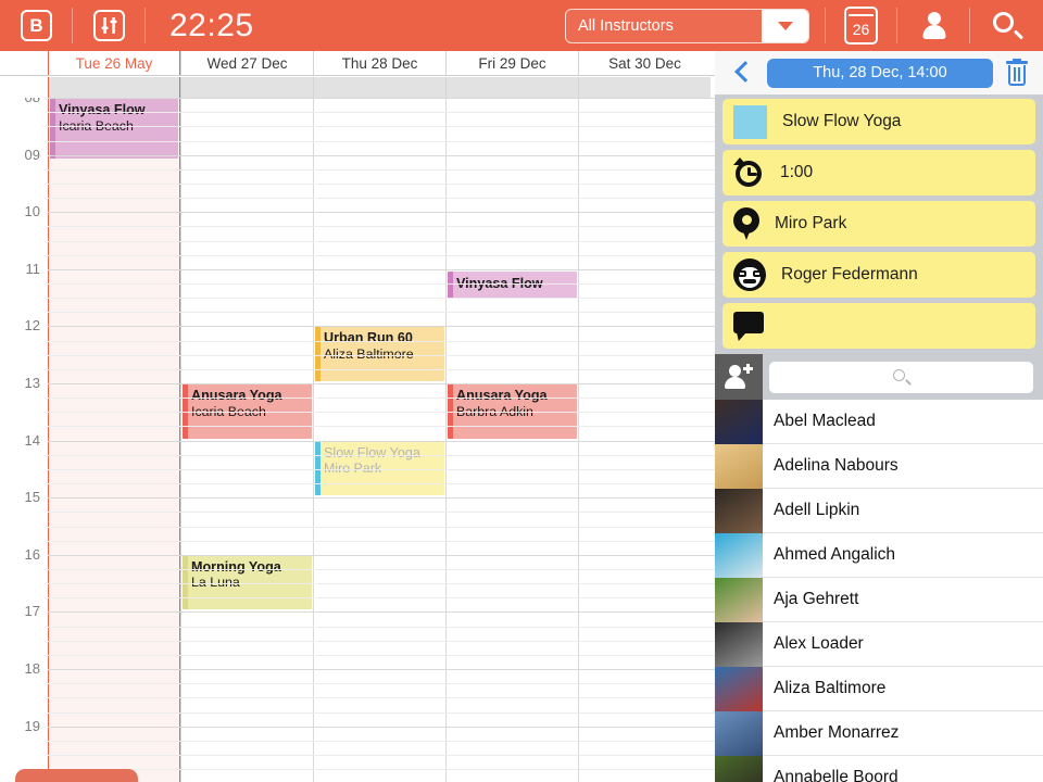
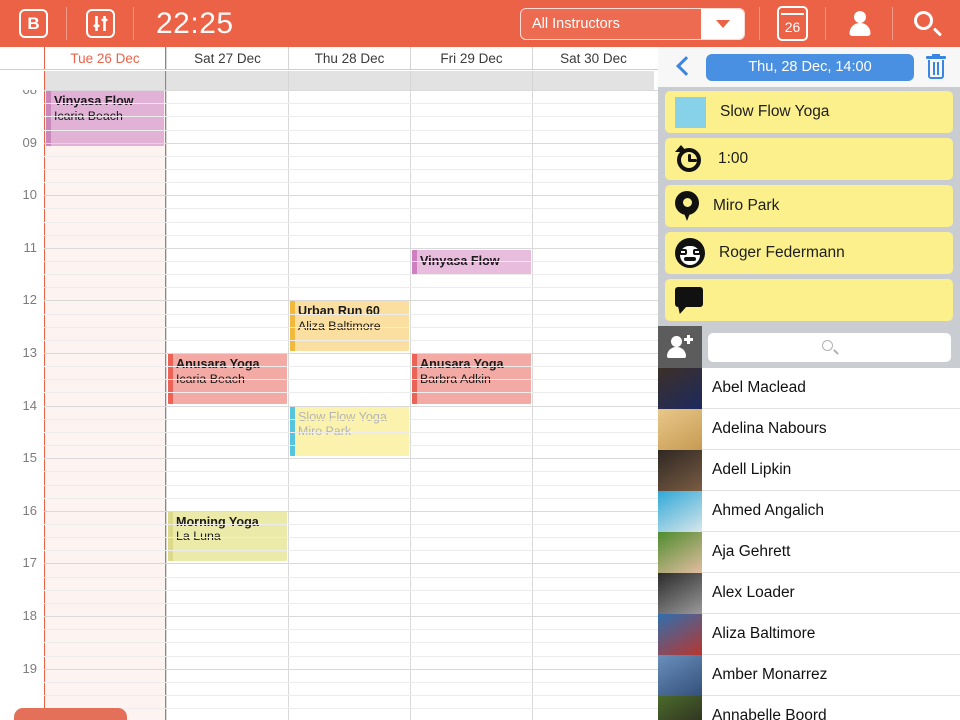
  B
  22:25
  All Instructors
  26
- Tue 26 May
+ Tue 26 Dec
- Wed 27 Dec
+ Sat 27 Dec
  Thu 28 Dec
  Fri 29 Dec
  Sat 30 Dec
  Vinyasa Flow
  Anusara Yoga
  Morning Yoga
  Urban Run 60
  Slow Flow Yoga
  Anusara Yoga
  08
  09
  10
  11
  12
  13
  14
  15
  16
  17
  18
  19
  Thu, 28 Dec, 14:00
  Slow Flow Yoga
  1:00
  Miro Park
  Roger Federmann
  Abel Maclead
  Adelina Nabours
  Adell Lipkin
  Ahmed Angalich
  Aja Gehrett
  Alex Loader
  Aliza Baltimore
  Amber Monarrez
  Annabelle Boord
